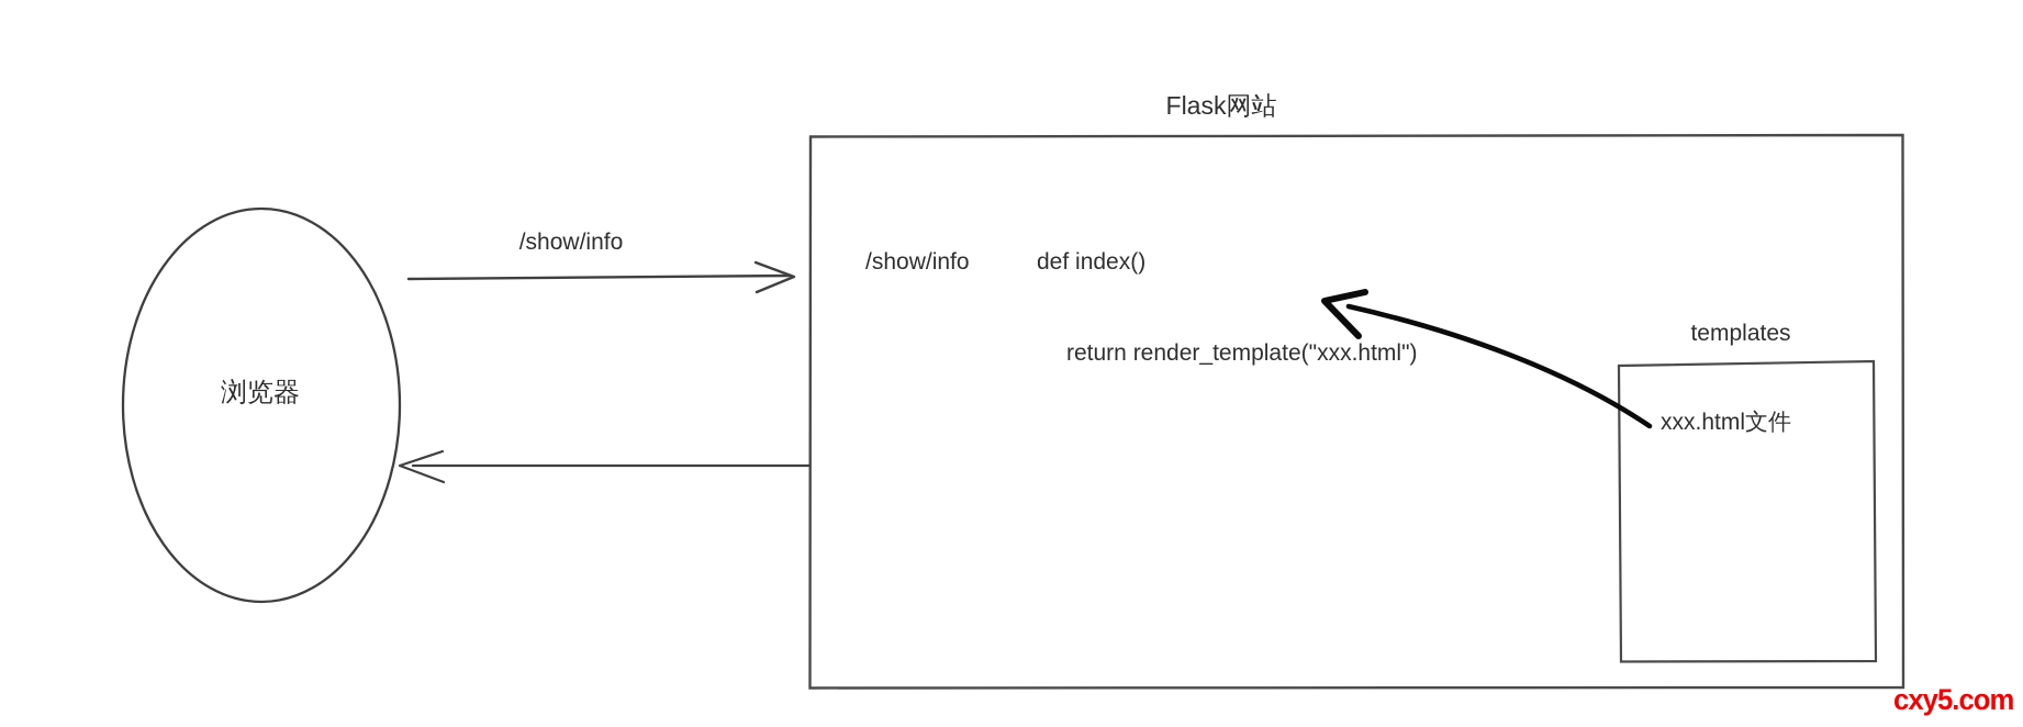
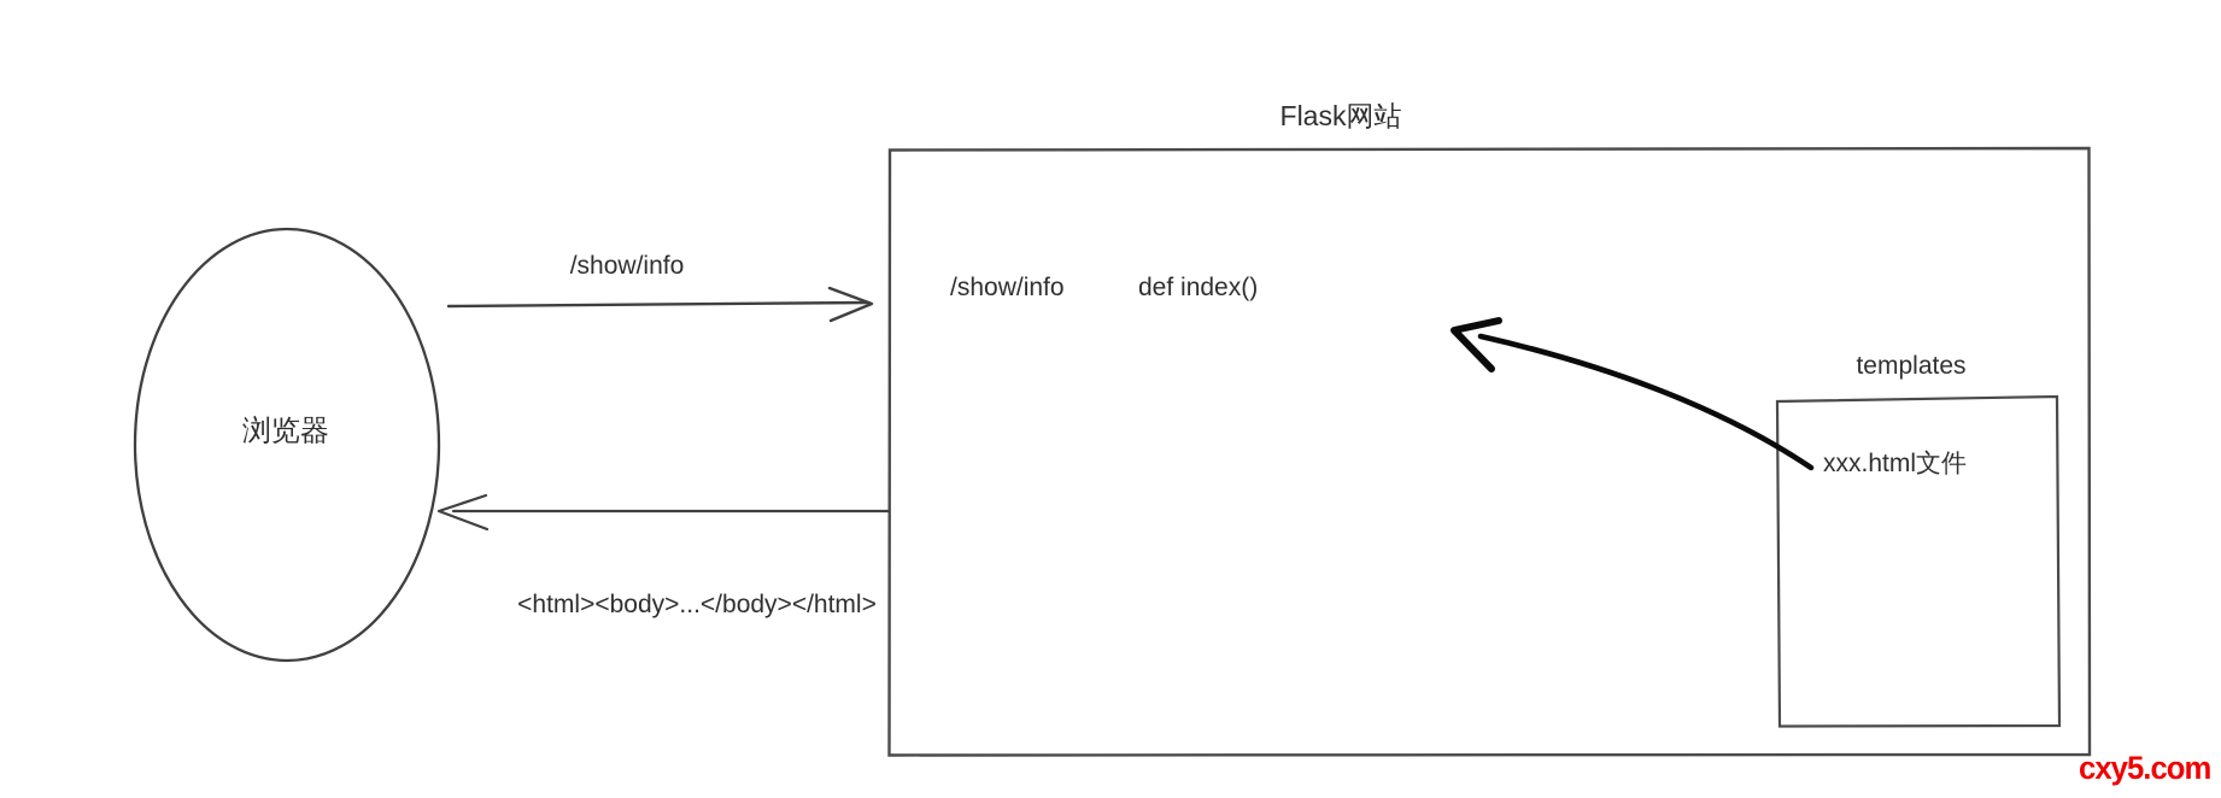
  浏览器
  /show/info
+ <html><body>...</body></html>
  Flask网站
  /show/info
  def index()
- return render_template("xxx.html")
  templates
  xxx.html文件
  cxy5.com
